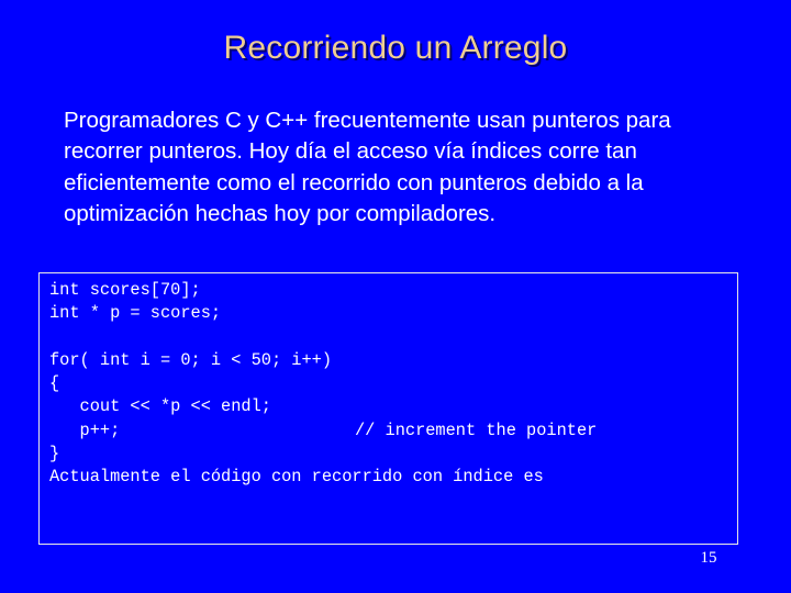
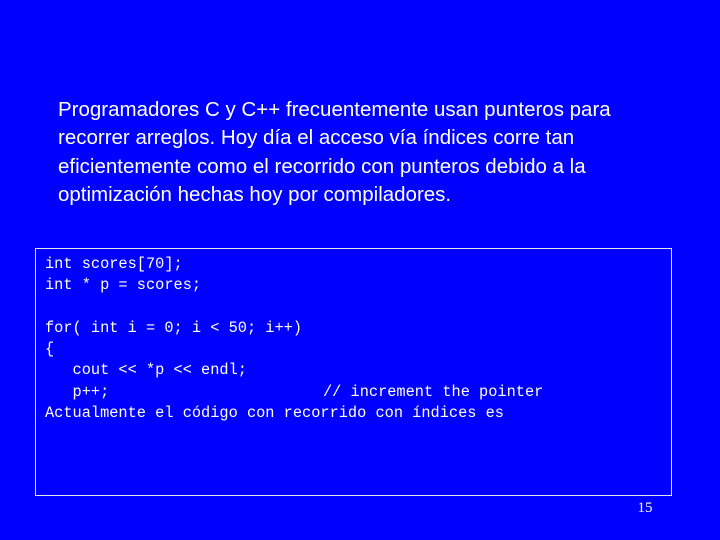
- Recorriendo un Arreglo
- Programadores C y C++ frecuentemente usan punteros para recorrer punteros. Hoy día el acceso vía índices corre tan eficientemente como el recorrido con punteros debido a la optimización hechas hoy por compiladores.
+ Programadores C y C++ frecuentemente usan punteros para recorrer arreglos. Hoy día el acceso vía índices corre tan eficientemente como el recorrido con punteros debido a la optimización hechas hoy por compiladores.
  int scores[70];
  int * p = scores;
  for( int i = 0; i < 50; i++)
  {
  cout << *p << endl;
  p++;
  // increment the pointer
- }
- Actualmente el código con recorrido con índice es
+ Actualmente el código con recorrido con índices es
  15
